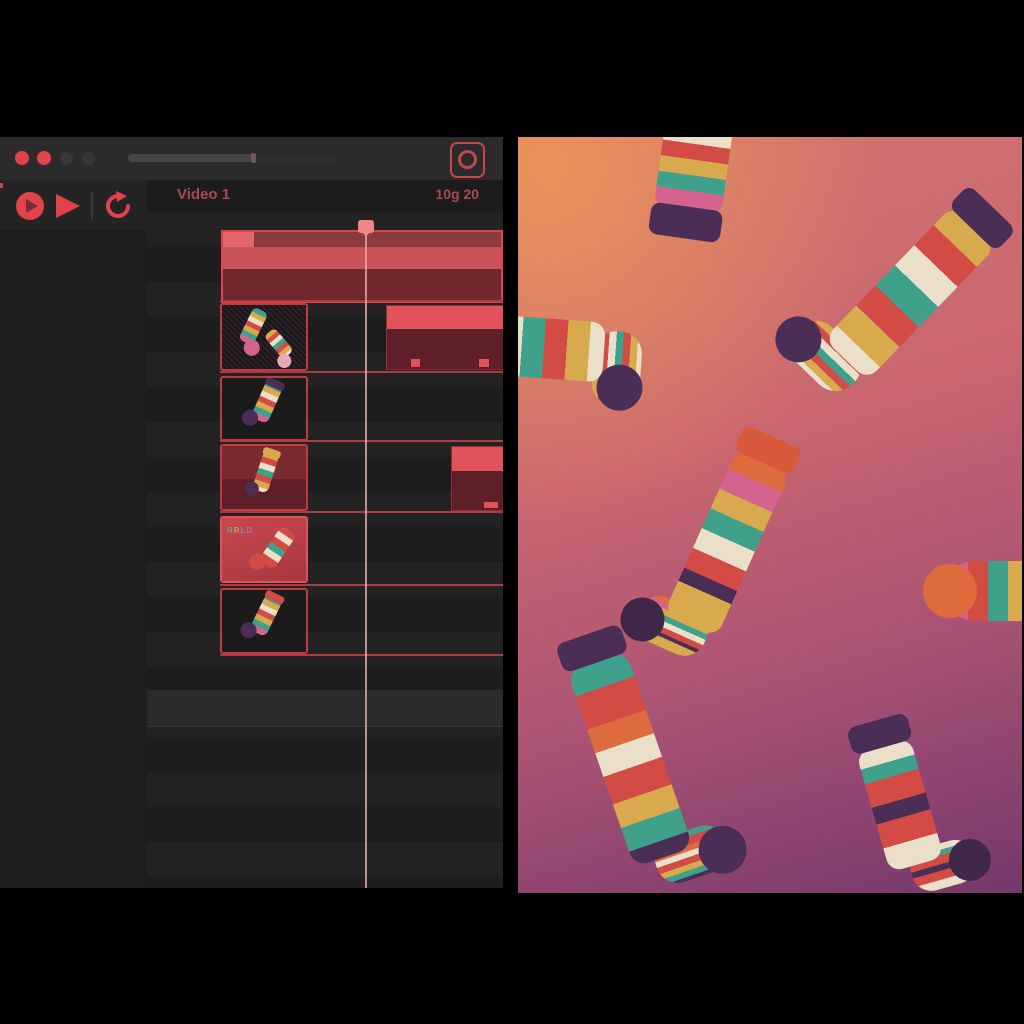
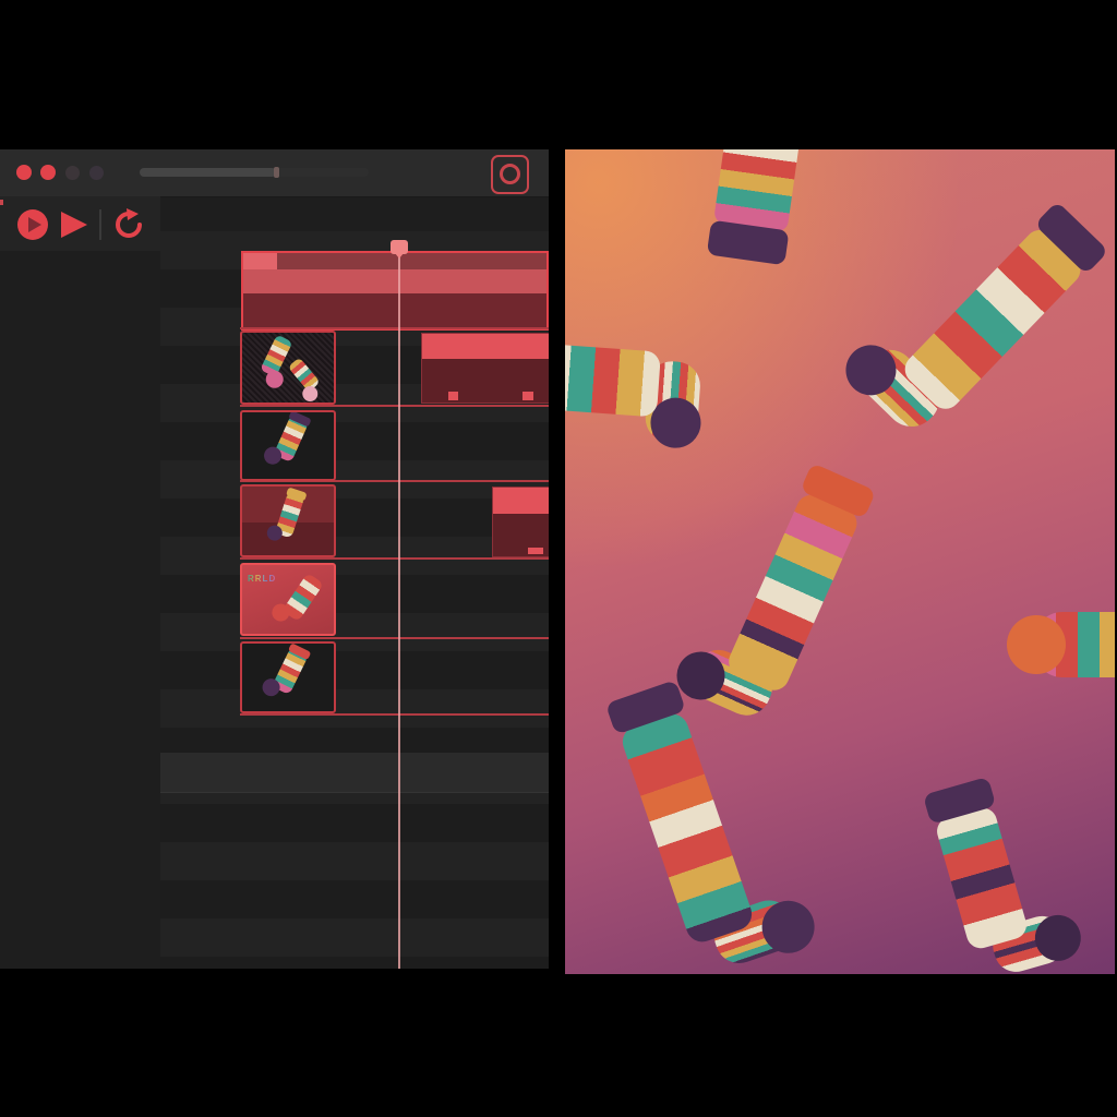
- Video 1
- 10g 20
  RRLD
